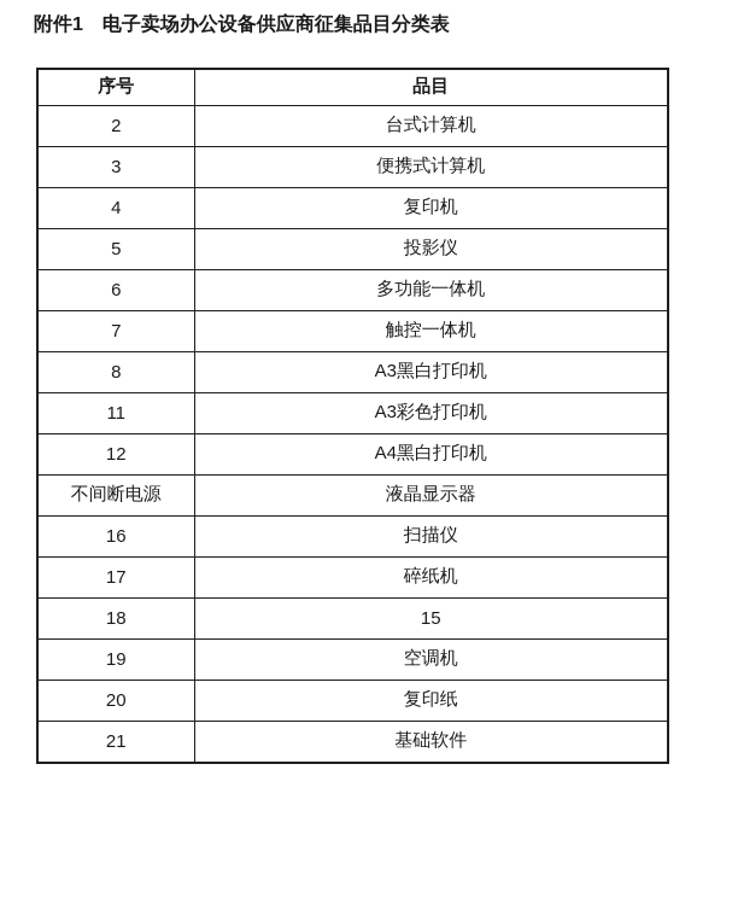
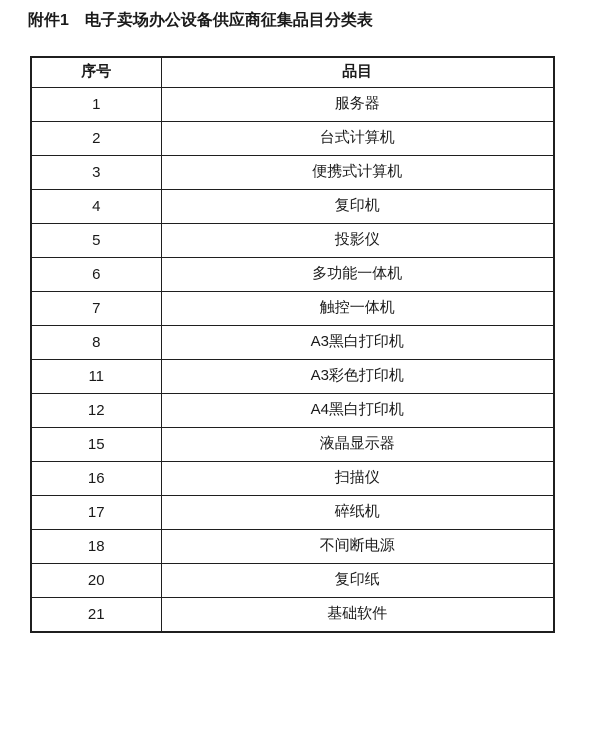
  附件1 电子卖场办公设备供应商征集品目分类表
  序号	品目
+ 1	服务器
  2	台式计算机
  3	便携式计算机
  4	复印机
  5	投影仪
  6	多功能一体机
  7	触控一体机
  8	A3黑白打印机
  11	A3彩色打印机
  12	A4黑白打印机
- 不间断电源	液晶显示器
+ 15	液晶显示器
  16	扫描仪
  17	碎纸机
- 18	15
+ 18	不间断电源
- 19	空调机
  20	复印纸
  21	基础软件
